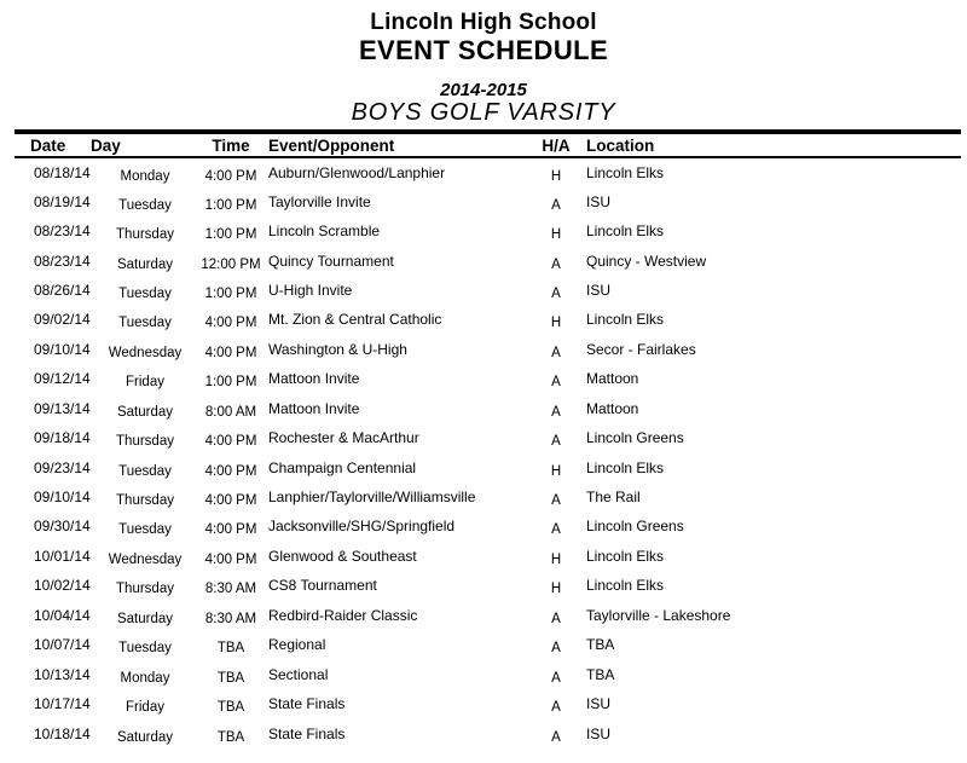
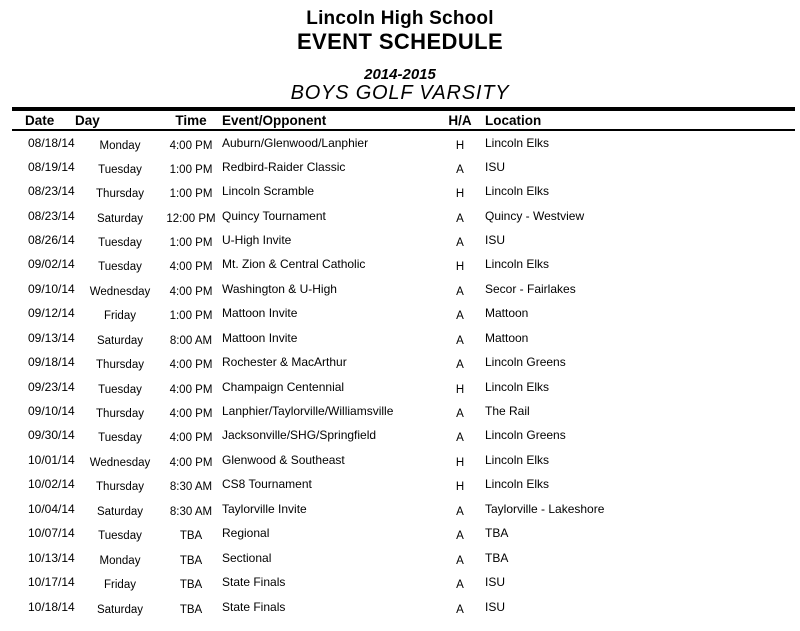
  Lincoln High School
  EVENT SCHEDULE
  2014-2015
  BOYS GOLF VARSITY
  Date	Day	Time	Event/Opponent	H/A	Location
  08/18/14	Monday	4:00 PM	Auburn/Glenwood/Lanphier	H	Lincoln Elks
- 08/19/14	Tuesday	1:00 PM	Taylorville Invite	A	ISU
+ 08/19/14	Tuesday	1:00 PM	Redbird-Raider Classic	A	ISU
  08/23/14	Thursday	1:00 PM	Lincoln Scramble	H	Lincoln Elks
  08/23/14	Saturday	12:00 PM	Quincy Tournament	A	Quincy - Westview
  08/26/14	Tuesday	1:00 PM	U-High Invite	A	ISU
  09/02/14	Tuesday	4:00 PM	Mt. Zion & Central Catholic	H	Lincoln Elks
  09/10/14	Wednesday	4:00 PM	Washington & U-High	A	Secor - Fairlakes
  09/12/14	Friday	1:00 PM	Mattoon Invite	A	Mattoon
  09/13/14	Saturday	8:00 AM	Mattoon Invite	A	Mattoon
  09/18/14	Thursday	4:00 PM	Rochester & MacArthur	A	Lincoln Greens
  09/23/14	Tuesday	4:00 PM	Champaign Centennial	H	Lincoln Elks
  09/10/14	Thursday	4:00 PM	Lanphier/Taylorville/Williamsville	A	The Rail
  09/30/14	Tuesday	4:00 PM	Jacksonville/SHG/Springfield	A	Lincoln Greens
  10/01/14	Wednesday	4:00 PM	Glenwood & Southeast	H	Lincoln Elks
  10/02/14	Thursday	8:30 AM	CS8 Tournament	H	Lincoln Elks
- 10/04/14	Saturday	8:30 AM	Redbird-Raider Classic	A	Taylorville - Lakeshore
+ 10/04/14	Saturday	8:30 AM	Taylorville Invite	A	Taylorville - Lakeshore
  10/07/14	Tuesday	TBA	Regional	A	TBA
  10/13/14	Monday	TBA	Sectional	A	TBA
  10/17/14	Friday	TBA	State Finals	A	ISU
  10/18/14	Saturday	TBA	State Finals	A	ISU
